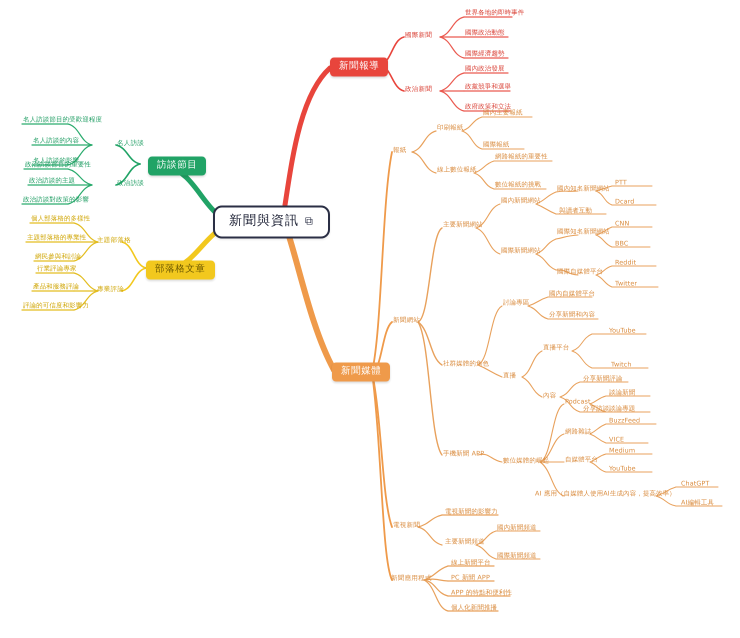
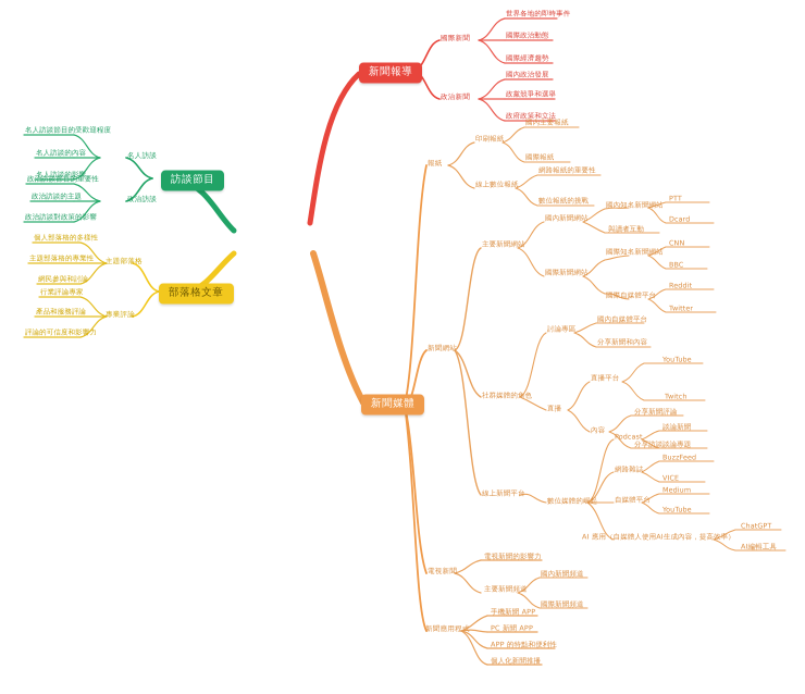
- 新聞與資訊
- ⧉
  新聞報導
  國際新聞
  世界各地的即時事件
  國際經濟趨勢
  政治新聞
  國內政治發展
  政黨競爭和選舉
  政府政策和立法
  訪談節目
  名人訪談
  名人訪談節目的受歡迎程度
  名人訪談的內容
  名人訪談的影響
  政治訪談
  政治訪談節目的重要性
  政治訪談的主題
  政治訪談對政策的影響
  部落格文章
  主題部落格
  個人部落格的多樣性
  主題部落格的專業性
  網民參與和討論
  專業評論
  行業評論專家
  產品和服務評論
  評論的可信度和影響力
  新聞媒體
  報紙
  印刷報紙
  國內主要報紙
  國際報紙
  線上數位報紙
  網路報紙的重要性
  數位報紙的挑戰
  新聞網站
  主要新聞網站
  國內新聞網站
  國內知名新聞網站
  PTT
  Dcard
  與讀者互動
  國際新聞網站
  國際知名新聞網站
  CNN
  BBC
  國際自媒體平台
  Reddit
  Twitter
  社群媒體的角色
  討論專區
  國內自媒體平台
  分享新聞和內容
  直播
  直播平台
  YouTube
  Twitch
  內容
  分享新聞評論
  分享訪談
- 手機新聞 APP
+ 線上新聞平台
  數位媒體的崛起
  Podcast
  談論新聞
  談論專題
  網路雜誌
  BuzzFeed
  VICE
  自媒體平台
  Medium
  YouTube
  AI 應用（自媒體人使用AI生成內容，提高效率）
  ChatGPT
  AI編輯工具
  電視新聞
  主要新聞頻道
  國內新聞頻道
  國際新聞頻道
  新聞應用程式
- 線上新聞平台
+ 手機新聞 APP
  PC 新聞 APP
  APP 的特點和便利性
  個人化新聞推播
